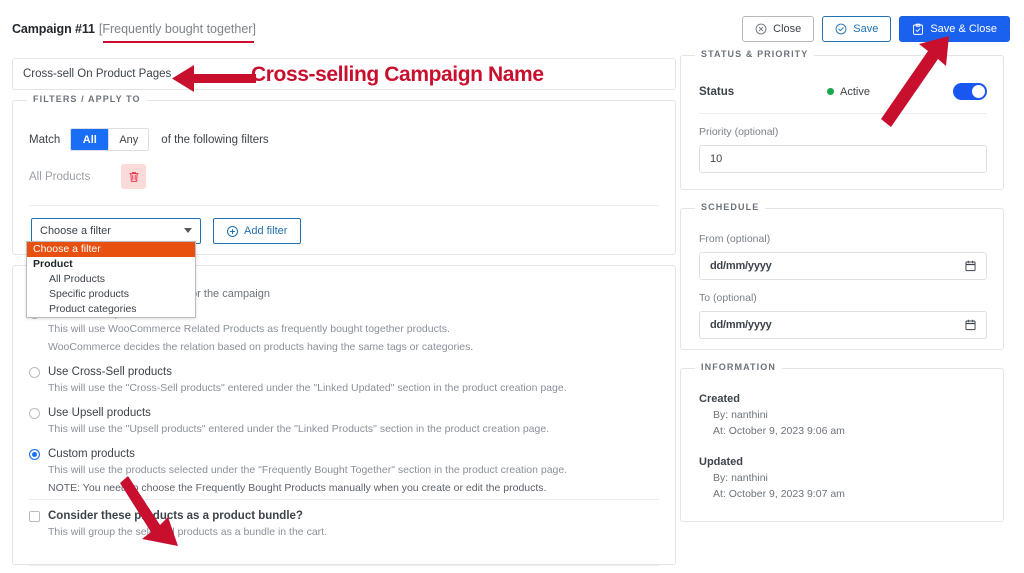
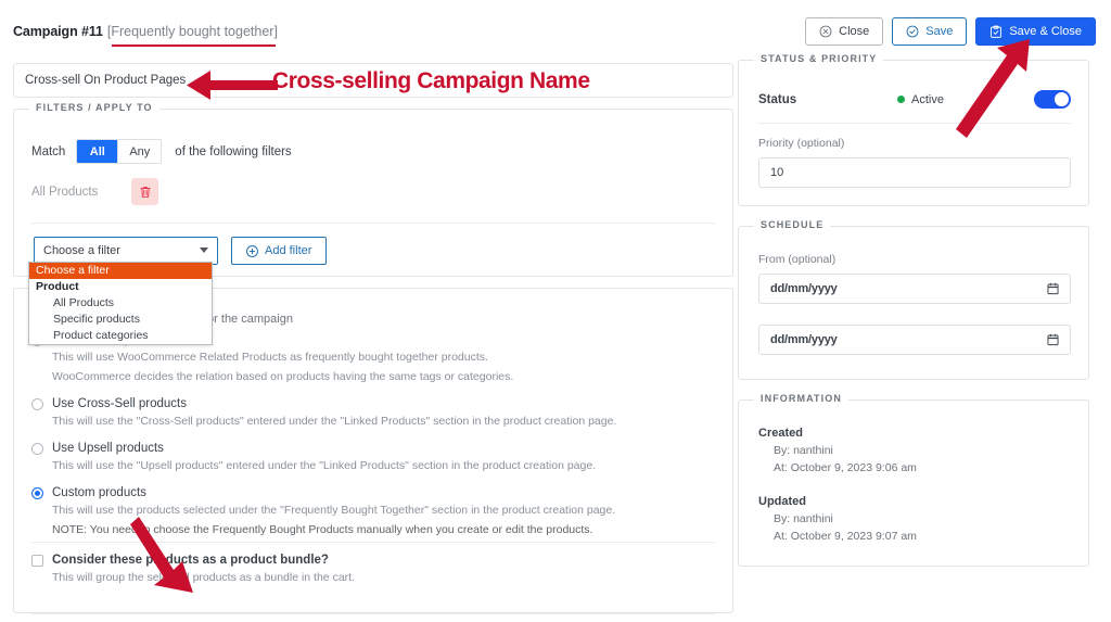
  Campaign #11
  [Frequently bought together]
  Cross-sell On Product Pages
  FILTERS / APPLY TO
  Match
  All
  Any
  of the following filters
  All Products
  Choose a filter
  Add filter
  This will use WooCommerce Related Products as frequently bought together products.
  WooCommerce decides the relation based on products having the same tags or categories.
  Use Cross-Sell products
- This will use the "Cross-Sell products" entered under the "Linked Updated" section in the product creation page.
+ This will use the "Cross-Sell products" entered under the "Linked Products" section in the product creation page.
  Use Upsell products
  This will use the "Upsell products" entered under the "Linked Products" section in the product creation page.
  Custom products
  This will use the products selected under the "Frequently Bought Together" section in the product creation page.
  NOTE: You nee choose the Frequently Bought Products manually when you create or edit the products.
  Consider these pducts as a product bundle?
  This will group the sel products as a bundle in the cart.
  Choose a filter
  Product
  All Products
  Specific products
  Product categories
  Close
  Save
  Save & Close
  STATUS & PRIORITY
  Status
  Active
  Priority (optional)
  10
  SCHEDULE
  From (optional)
  dd/mm/yyyy
- To (optional)
  dd/mm/yyyy
  INFORMATION
  Created
  By: nanthini
  At: October 9, 2023 9:06 am
  Updated
  By: nanthini
  At: October 9, 2023 9:07 am
  Cross-selling Campaign Name
